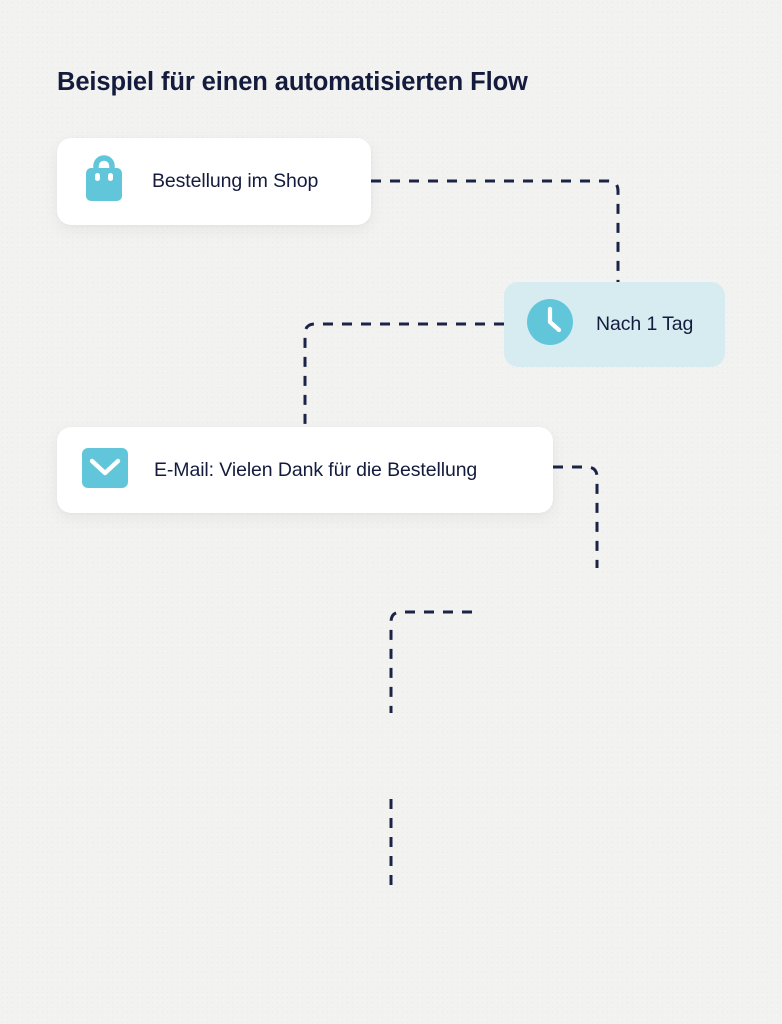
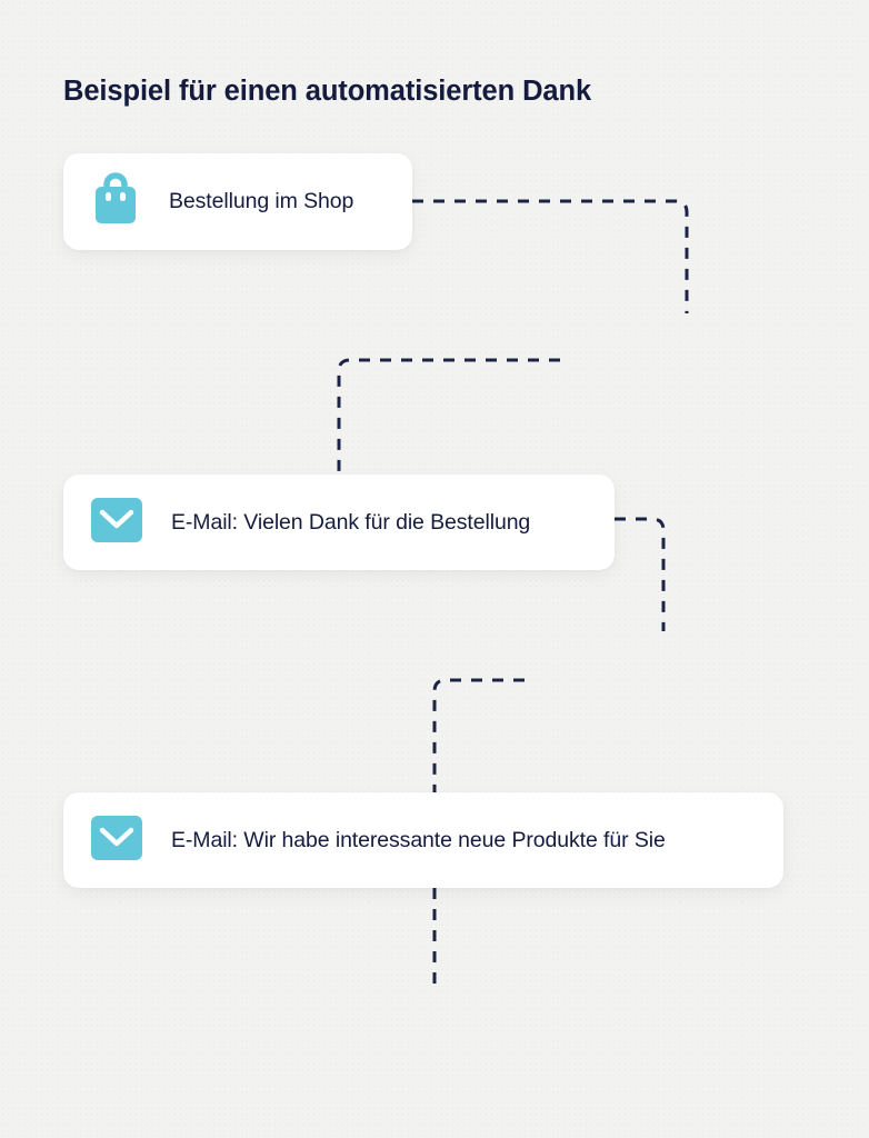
- Beispiel für einen automatisierten Flow
+ Beispiel für einen automatisierten Dank
  Bestellung im Shop
- Nach 1 Tag
  E-Mail: Vielen Dank für die Bestellung
+ E-Mail: Wir habe interessante neue Produkte für Sie
